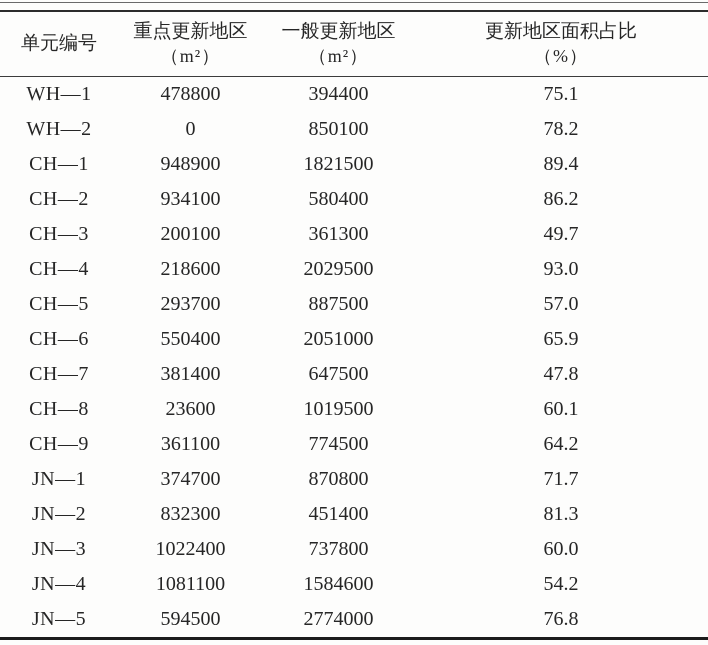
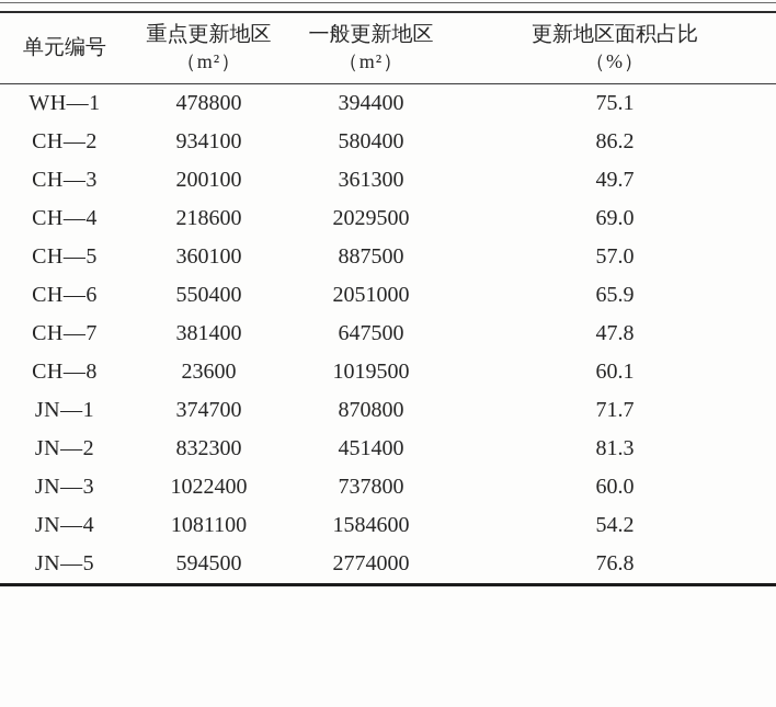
  单元编号	重点更新地区 （m²）	一般更新地区 （m²）	更新地区面积占比 （%）
  WH—1	478800	394400	75.1
- WH—2	0	850100	78.2
- CH—1	948900	1821500	89.4
  CH—2	934100	580400	86.2
  CH—3	200100	361300	49.7
- CH—4	218600	2029500	93.0
+ CH—4	218600	2029500	69.0
- CH—5	293700	887500	57.0
+ CH—5	360100	887500	57.0
  CH—6	550400	2051000	65.9
  CH—7	381400	647500	47.8
  CH—8	23600	1019500	60.1
- CH—9	361100	774500	64.2
  JN—1	374700	870800	71.7
  JN—2	832300	451400	81.3
  JN—3	1022400	737800	60.0
  JN—4	1081100	1584600	54.2
  JN—5	594500	2774000	76.8
